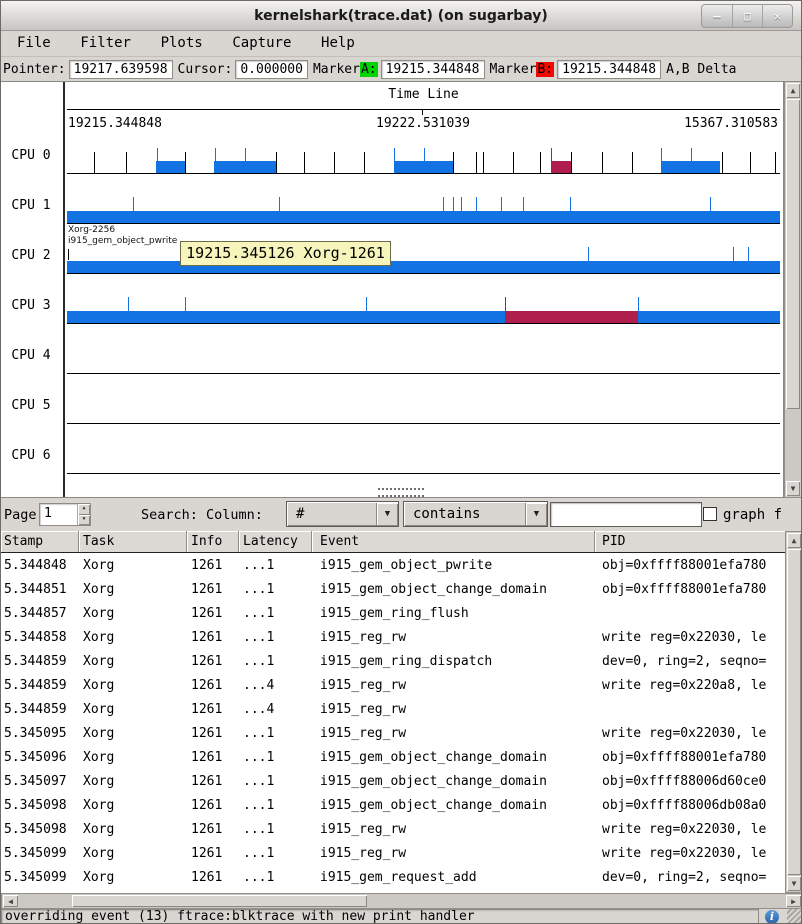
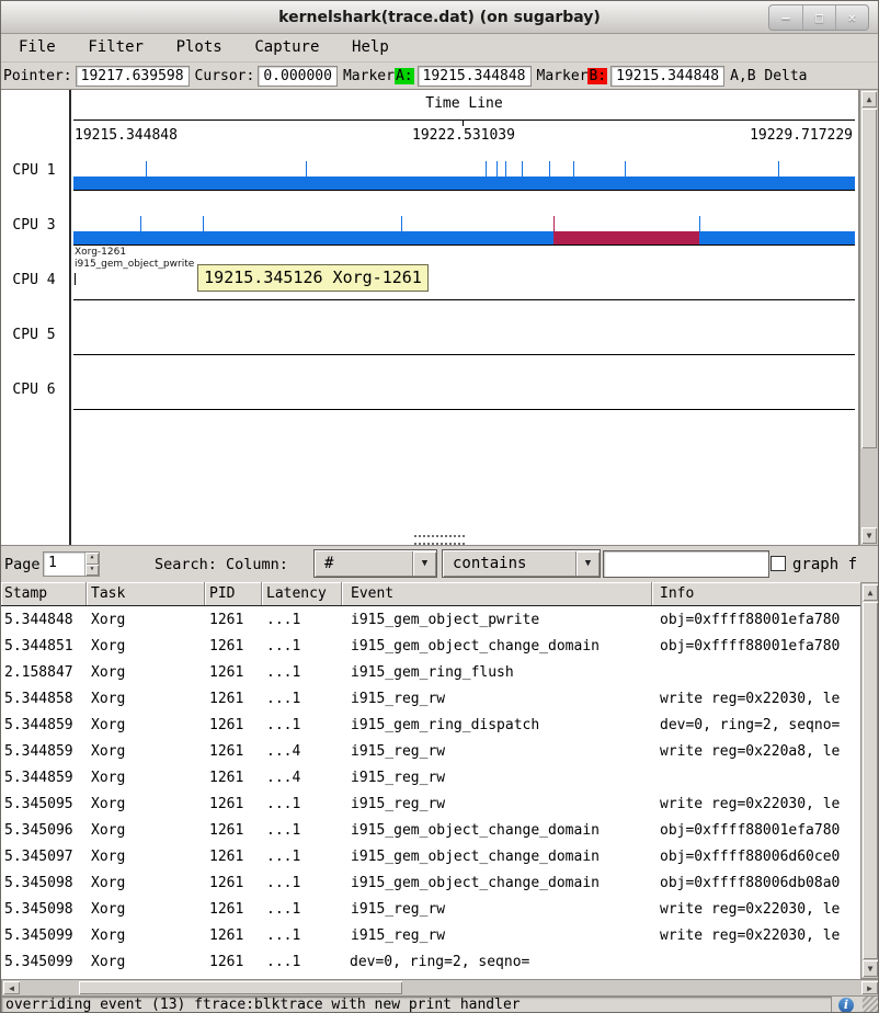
  kernelshark(trace.dat) (on sugarbay)
  –
  □
  ✕
  File Filter Plots Capture Help
  Pointer:
  19217.639598
  Cursor:
  0.000000
  Marker
  A:
  19215.344848
  Marker
  B:
  19215.344848
  A,B Delta
  Time Line
  19215.344848
  19222.531039
- 15367.310583
+ 19229.717229
- CPU 0
  CPU 1
- CPU 2
  CPU 3
  CPU 4
  CPU 5
  CPU 6
- Xorg-2256
+ Xorg-1261
  i915_gem_object_pwrite
  19215.345126 Xorg-1261
  ▲
  ▼
  Page
  1
  Search: Column:
  #
  ▼
  contains
  ▼
  graph f
  Stamp
  Task
- Info
+ PID
  Latency
  Event
- PID
+ Info
  5.344848
  Xorg
  1261
  ...1
  i915_gem_object_pwrite
  obj=0xffff88001efa780
  5.344851
  Xorg
  1261
  ...1
  i915_gem_object_change_domain
  obj=0xffff88001efa780
- 5.344857
+ 2.158847
  Xorg
  1261
  ...1
  i915_gem_ring_flush
  5.344858
  Xorg
  1261
  ...1
  i915_reg_rw
  write reg=0x22030, le
  5.344859
  Xorg
  1261
  ...1
  i915_gem_ring_dispatch
  dev=0, ring=2, seqno=
  5.344859
  Xorg
  1261
  ...4
  i915_reg_rw
  write reg=0x220a8, le
  5.344859
  Xorg
  1261
  ...4
  i915_reg_rw
  5.345095
  Xorg
  1261
  ...1
  i915_reg_rw
  write reg=0x22030, le
  5.345096
  Xorg
  1261
  ...1
  i915_gem_object_change_domain
  obj=0xffff88001efa780
  5.345097
  Xorg
  1261
  ...1
  i915_gem_object_change_domain
  obj=0xffff88006d60ce0
  5.345098
  Xorg
  1261
  ...1
  i915_gem_object_change_domain
  obj=0xffff88006db08a0
  5.345098
  Xorg
  1261
  ...1
  i915_reg_rw
  write reg=0x22030, le
  5.345099
  Xorg
  1261
  ...1
  i915_reg_rw
  write reg=0x22030, le
  5.345099
  Xorg
  1261
  ...1
- i915_gem_request_add
  dev=0, ring=2, seqno=
  ▲
  ▼
  ◀
  ▶
  overriding event (13) ftrace:blktrace with new print handler
  i
